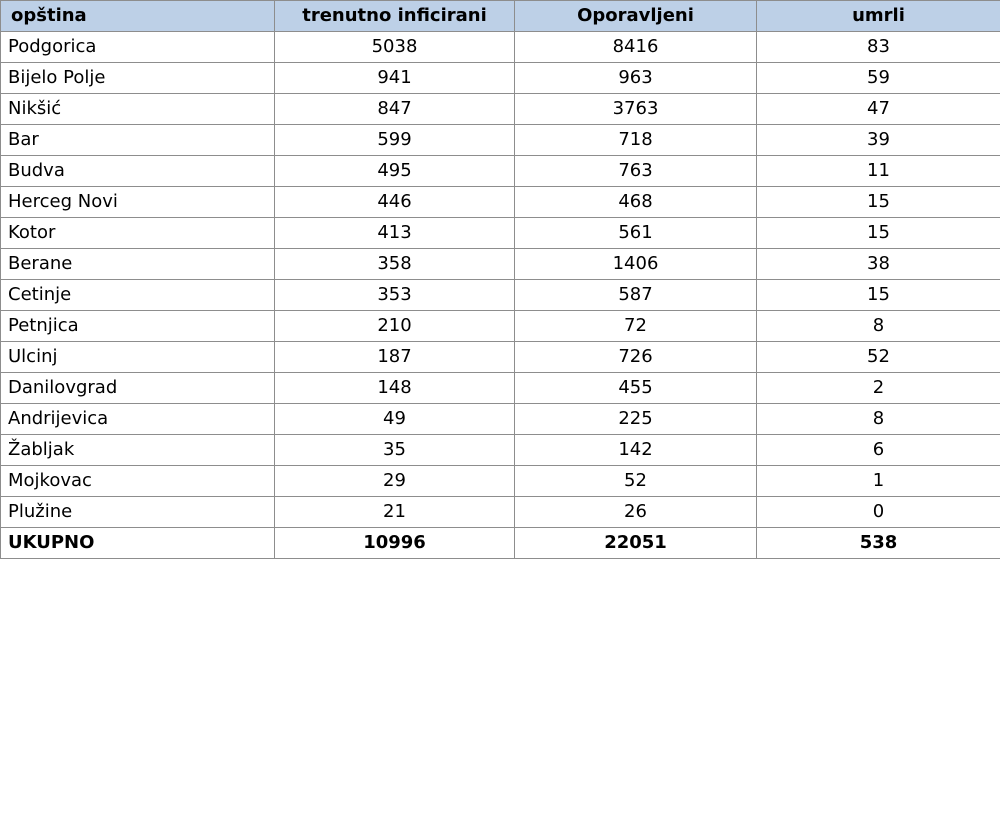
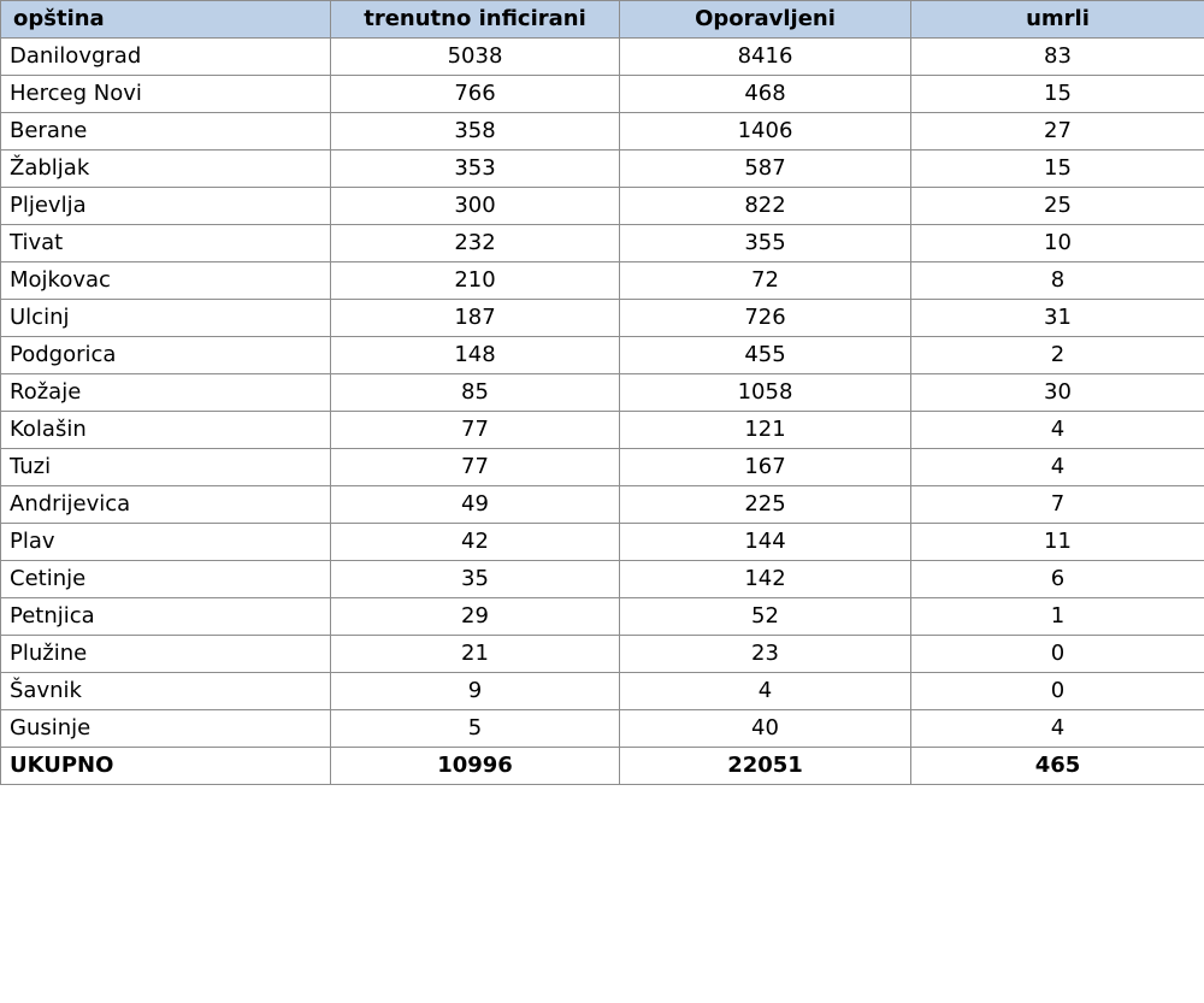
  opština	trenutno inficirani	Oporavljeni	umrli
- Podgorica	5038	8416	83
+ Danilovgrad	5038	8416	83
- Bijelo Polje	941	963	59
- Nikšić	847	3763	47
- Bar	599	718	39
- Budva	495	763	11
- Herceg Novi	446	468	15
+ Herceg Novi	766	468	15
- Kotor	413	561	15
- Berane	358	1406	38
+ Berane	358	1406	27
- Cetinje	353	587	15
+ Žabljak	353	587	15
+ Pljevlja	300	822	25
+ Tivat	232	355	10
- Petnjica	210	72	8
+ Mojkovac	210	72	8
- Ulcinj	187	726	52
+ Ulcinj	187	726	31
- Danilovgrad	148	455	2
+ Podgorica	148	455	2
+ Rožaje	85	1058	30
+ Kolašin	77	121	4
+ Tuzi	77	167	4
- Andrijevica	49	225	8
+ Andrijevica	49	225	7
+ Plav	42	144	11
- Žabljak	35	142	6
+ Cetinje	35	142	6
- Mojkovac	29	52	1
+ Petnjica	29	52	1
- Plužine	21	26	0
+ Plužine	21	23	0
+ Šavnik	9	4	0
+ Gusinje	5	40	4
- UKUPNO	10996	22051	538
+ UKUPNO	10996	22051	465
